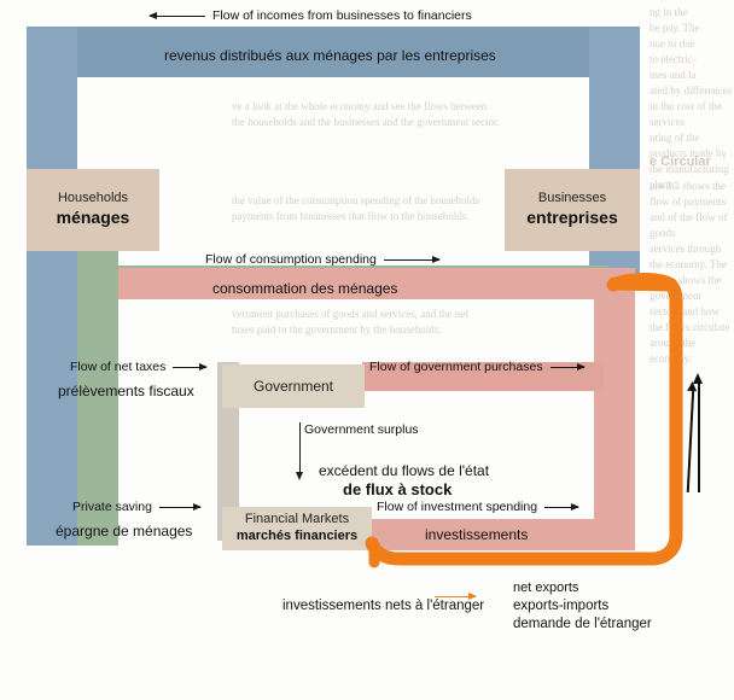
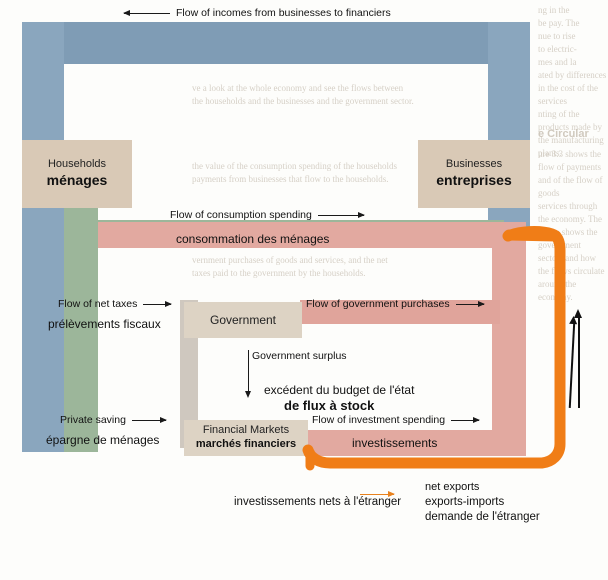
  ng in the
  be pay. The
  nue to rise
  to electric-
  mes and la
  ated by differences in the cost of the services
  nting of the products made by the manufacturing plants.
  e Circular
  ure 3.3 shows the flow of payments and of the flow of goods
  services through the economy. The shows the govement
  secto and how the fs circulate arou the econy.
  ve a look at the whole economy and see the flows between
  the households and the businesses and the government sector.
  the value of the consumption spending of the households
  payments from businesses that flow to the households.
  vernment purchases of goods and services, and the net
  taxes paid to the government by the households.
  Flow of incomes from businesses to financiers
- revenus distribués aux ménages par les entreprises
  Households
  ménages
  Businesses
  entreprises
  Flow of consumption spending
  consommation des ménages
  Flow of net taxes
  prélèvements fiscaux
  Government
  Flow of government purchases
  Government surplus
- excédent du flows de l'état
+ excédent du budget de l'état
  de flux à stock
  Private saving
  épargne de ménages
  Financial Markets
  marchés financiers
  Flow of investment spending
  investissements
  investissements nets à l'étranger
  net exports
  exports-imports
  demande de l'étranger
